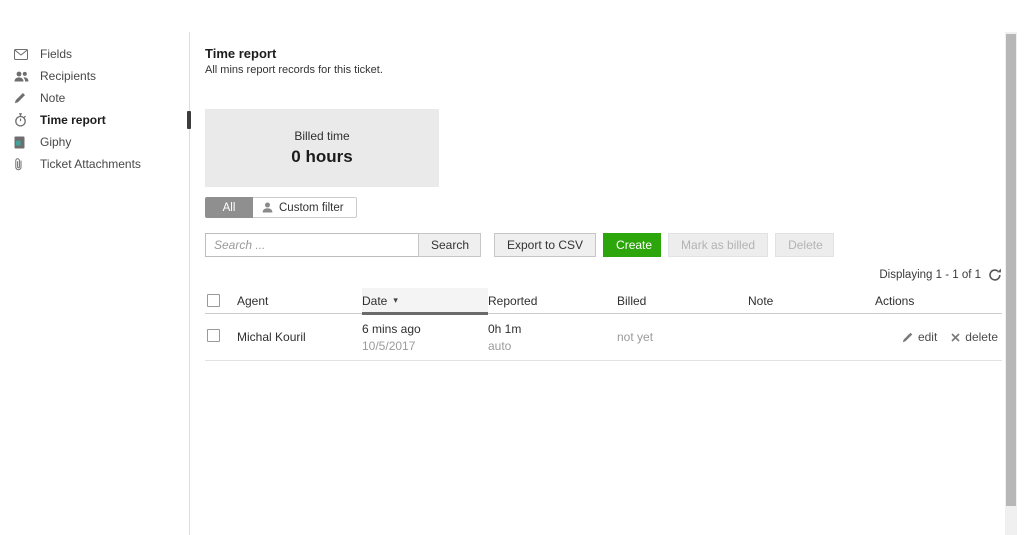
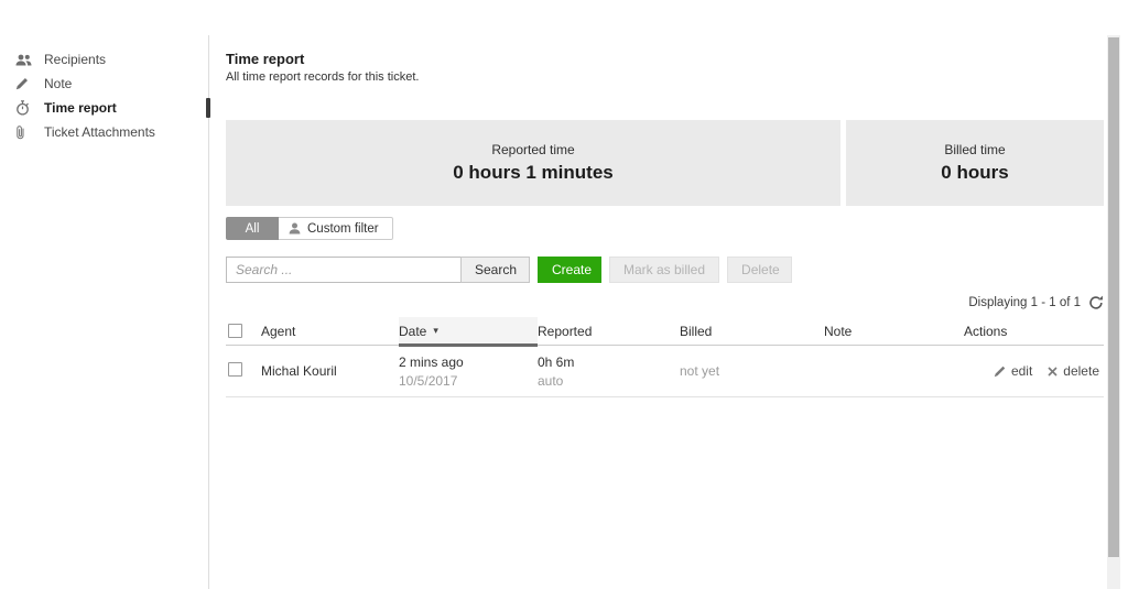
- Fields
  Recipients
  Note
  Time report
- Giphy
  Ticket Attachments
  Time report
- All mins report records for this ticket.
+ All time report records for this ticket.
+ Reported time
+ 0 hours 1 minutes
  Billed time
  0 hours
  All
  Custom filter
  Search ...
  Search
- Export to CSV
  Create
  Mark as billed
  Delete
  Displaying 1 - 1 of 1
  Agent
  Date
  ▾
  Reported
  Billed
  Note
  Actions
  Michal Kouril
- 6 mins ago
+ 2 mins ago
  10/5/2017
- 0h 1m
+ 0h 6m
  auto
  not yet
  edit
  delete
